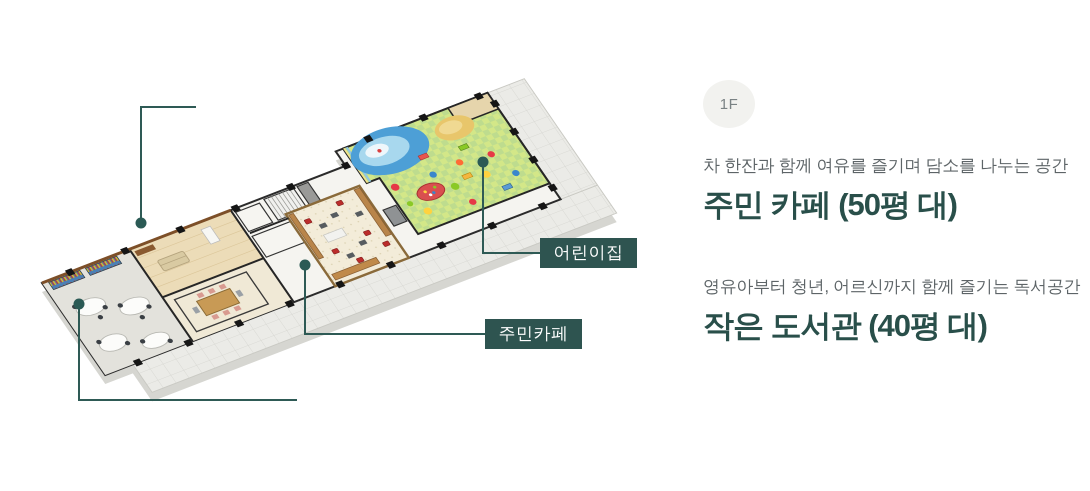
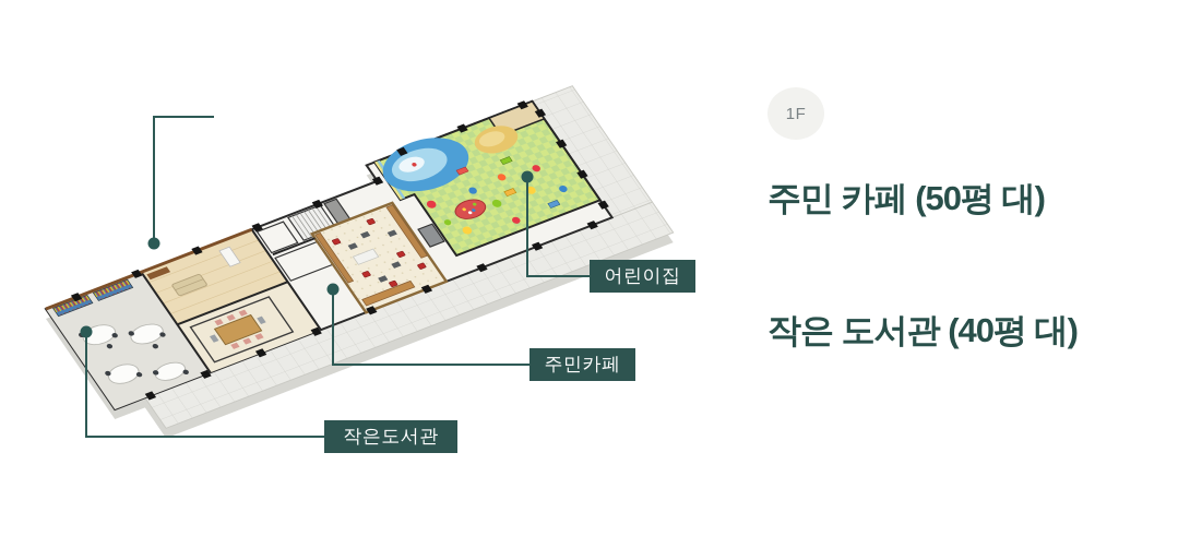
  어린이집
  주민카페
+ 작은도서관
  1F
- 차 한잔과 함께 여유를 즐기며 담소를 나누는 공간
  주민 카페 (50평 대)
- 영유아부터 청년, 어르신까지 함께 즐기는 독서공간
  작은 도서관 (40평 대)
